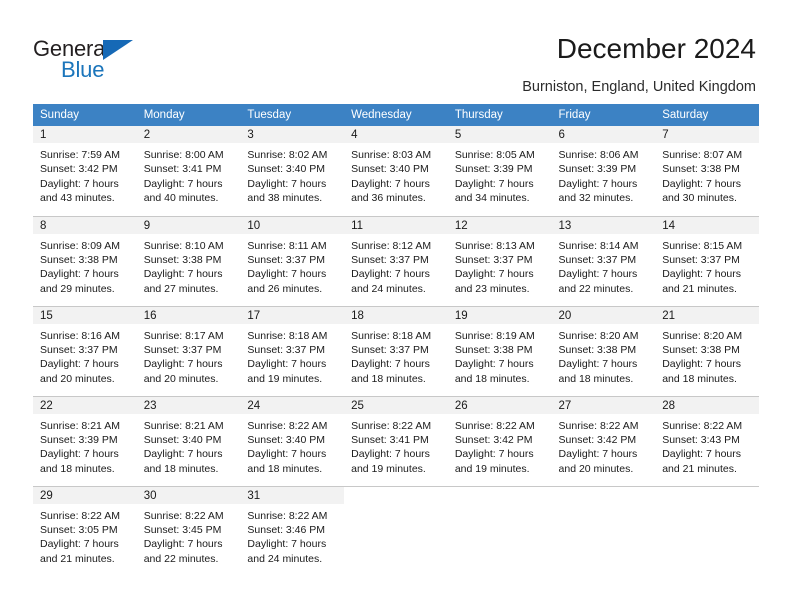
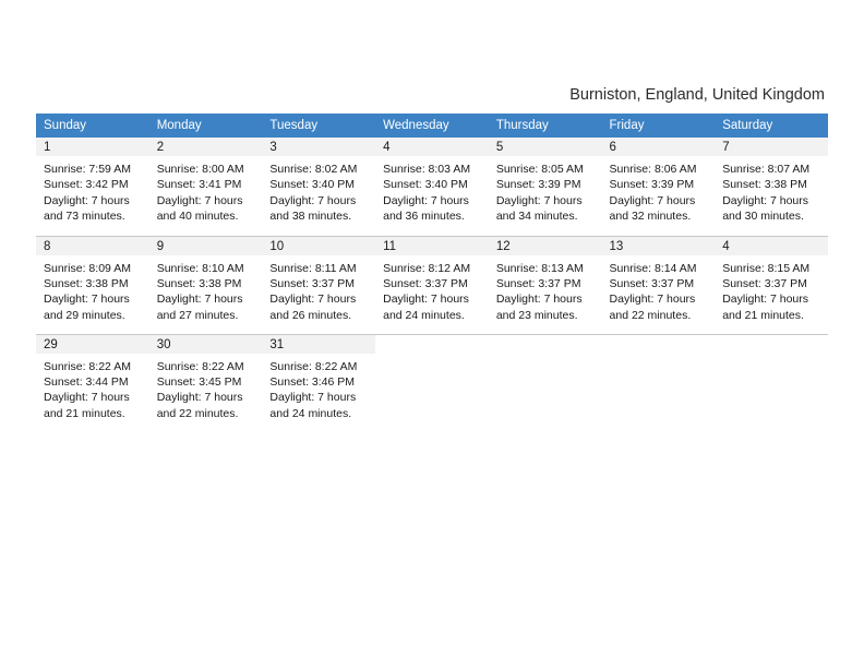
- General
- Blue
- December 2024
  Burniston, England, United Kingdom
  Sunday	Monday	Tuesday	Wednesday	Thursday	Friday	Saturday
- 1Sunrise: 7:59 AMSunset: 3:42 PMDaylight: 7 hoursand 43 minutes.	2Sunrise: 8:00 AMSunset: 3:41 PMDaylight: 7 hoursand 40 minutes.	3Sunrise: 8:02 AMSunset: 3:40 PMDaylight: 7 hoursand 38 minutes.	4Sunrise: 8:03 AMSunset: 3:40 PMDaylight: 7 hoursand 36 minutes.	5Sunrise: 8:05 AMSunset: 3:39 PMDaylight: 7 hoursand 34 minutes.	6Sunrise: 8:06 AMSunset: 3:39 PMDaylight: 7 hoursand 32 minutes.	7Sunrise: 8:07 AMSunset: 3:38 PMDaylight: 7 hoursand 30 minutes.
+ 1Sunrise: 7:59 AMSunset: 3:42 PMDaylight: 7 hoursand 73 minutes.	2Sunrise: 8:00 AMSunset: 3:41 PMDaylight: 7 hoursand 40 minutes.	3Sunrise: 8:02 AMSunset: 3:40 PMDaylight: 7 hoursand 38 minutes.	4Sunrise: 8:03 AMSunset: 3:40 PMDaylight: 7 hoursand 36 minutes.	5Sunrise: 8:05 AMSunset: 3:39 PMDaylight: 7 hoursand 34 minutes.	6Sunrise: 8:06 AMSunset: 3:39 PMDaylight: 7 hoursand 32 minutes.	7Sunrise: 8:07 AMSunset: 3:38 PMDaylight: 7 hoursand 30 minutes.
- 8Sunrise: 8:09 AMSunset: 3:38 PMDaylight: 7 hoursand 29 minutes.	9Sunrise: 8:10 AMSunset: 3:38 PMDaylight: 7 hoursand 27 minutes.	10Sunrise: 8:11 AMSunset: 3:37 PMDaylight: 7 hoursand 26 minutes.	11Sunrise: 8:12 AMSunset: 3:37 PMDaylight: 7 hoursand 24 minutes.	12Sunrise: 8:13 AMSunset: 3:37 PMDaylight: 7 hoursand 23 minutes.	13Sunrise: 8:14 AMSunset: 3:37 PMDaylight: 7 hoursand 22 minutes.	14Sunrise: 8:15 AMSunset: 3:37 PMDaylight: 7 hoursand 21 minutes.
+ 8Sunrise: 8:09 AMSunset: 3:38 PMDaylight: 7 hoursand 29 minutes.	9Sunrise: 8:10 AMSunset: 3:38 PMDaylight: 7 hoursand 27 minutes.	10Sunrise: 8:11 AMSunset: 3:37 PMDaylight: 7 hoursand 26 minutes.	11Sunrise: 8:12 AMSunset: 3:37 PMDaylight: 7 hoursand 24 minutes.	12Sunrise: 8:13 AMSunset: 3:37 PMDaylight: 7 hoursand 23 minutes.	13Sunrise: 8:14 AMSunset: 3:37 PMDaylight: 7 hoursand 22 minutes.	4Sunrise: 8:15 AMSunset: 3:37 PMDaylight: 7 hoursand 21 minutes.
- 15Sunrise: 8:16 AMSunset: 3:37 PMDaylight: 7 hoursand 20 minutes.	16Sunrise: 8:17 AMSunset: 3:37 PMDaylight: 7 hoursand 20 minutes.	17Sunrise: 8:18 AMSunset: 3:37 PMDaylight: 7 hoursand 19 minutes.	18Sunrise: 8:18 AMSunset: 3:37 PMDaylight: 7 hoursand 18 minutes.	19Sunrise: 8:19 AMSunset: 3:38 PMDaylight: 7 hoursand 18 minutes.	20Sunrise: 8:20 AMSunset: 3:38 PMDaylight: 7 hoursand 18 minutes.	21Sunrise: 8:20 AMSunset: 3:38 PMDaylight: 7 hoursand 18 minutes.
- 22Sunrise: 8:21 AMSunset: 3:39 PMDaylight: 7 hoursand 18 minutes.	23Sunrise: 8:21 AMSunset: 3:40 PMDaylight: 7 hoursand 18 minutes.	24Sunrise: 8:22 AMSunset: 3:40 PMDaylight: 7 hoursand 18 minutes.	25Sunrise: 8:22 AMSunset: 3:41 PMDaylight: 7 hoursand 19 minutes.	26Sunrise: 8:22 AMSunset: 3:42 PMDaylight: 7 hoursand 19 minutes.	27Sunrise: 8:22 AMSunset: 3:42 PMDaylight: 7 hoursand 20 minutes.	28Sunrise: 8:22 AMSunset: 3:43 PMDaylight: 7 hoursand 21 minutes.
- 29Sunrise: 8:22 AMSunset: 3:05 PMDaylight: 7 hoursand 21 minutes.	30Sunrise: 8:22 AMSunset: 3:45 PMDaylight: 7 hoursand 22 minutes.	31Sunrise: 8:22 AMSunset: 3:46 PMDaylight: 7 hoursand 24 minutes.
+ 29Sunrise: 8:22 AMSunset: 3:44 PMDaylight: 7 hoursand 21 minutes.	30Sunrise: 8:22 AMSunset: 3:45 PMDaylight: 7 hoursand 22 minutes.	31Sunrise: 8:22 AMSunset: 3:46 PMDaylight: 7 hoursand 24 minutes.
